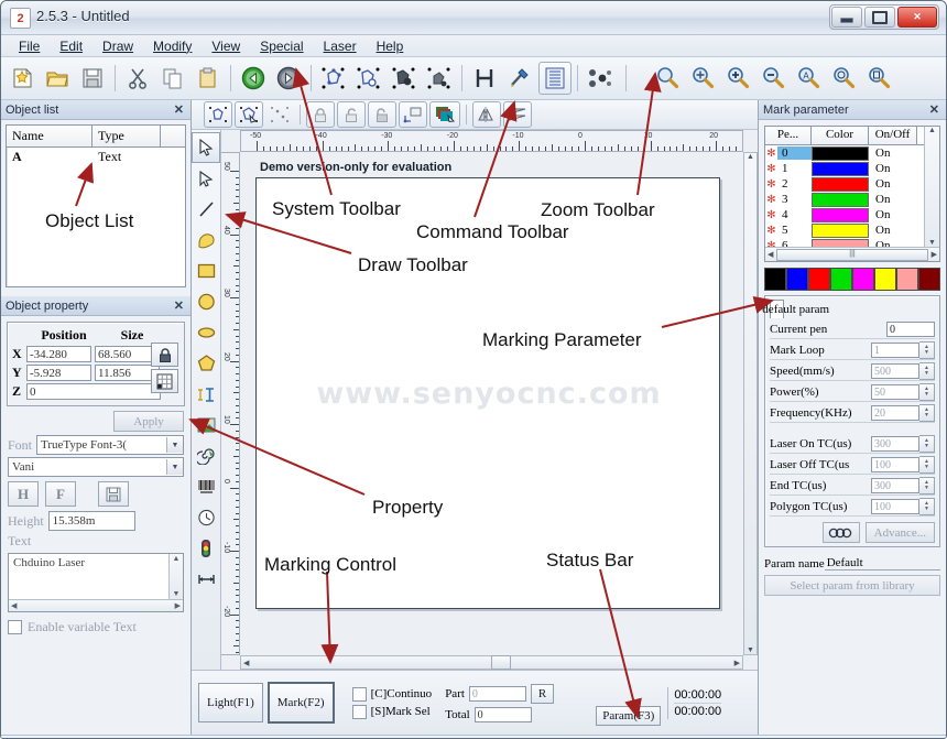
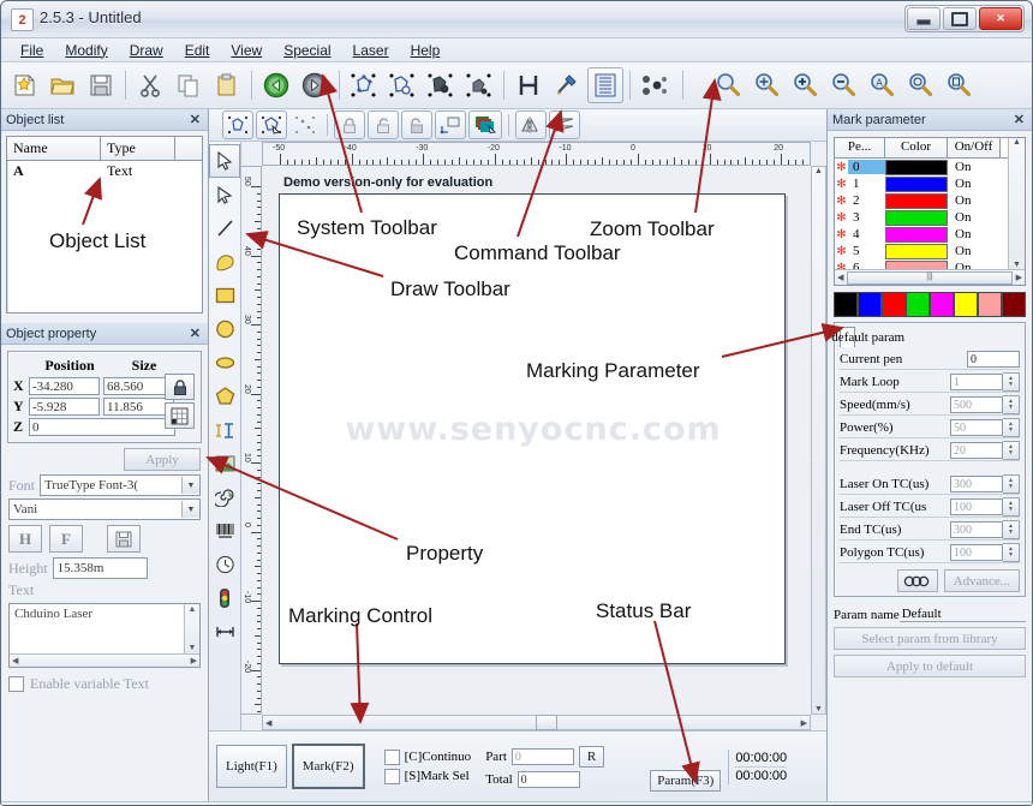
  2
  2.5.3 - Untitled
  ✕
  File
- Edit
+ Modify
  Draw
- Modify
+ Edit
  View
  Special
  Laser
  Help
  A
  Object list
  ✕
  Name
  Type
  A
  Text
  Object property
  ✕
  Position
  Size
  X
  -34.280
  68.560
  Y
  -5.928
  11.856
  Z
  0
  Apply
  Font
  TrueType Font-3(
  ▼
  Vani
  ▼
  H
  F
  Height
  15.358m
  Text
  Chduino Laser
  Enable variable Text
  Demo verson-only for evaluation
  www.senyocnc.com
  Light(F1)
  Mark(F2)
  [C]Continuo
  [S]Mark Sel
  Part
  0
  R
  Total
  0
  Param(F3)
  00:00:00
  00:00:00
  Mark parameter
  ✕
  Pe...
  Color
  On/Off
  ✻
  0
  On
  ✻
  1
  On
  ✻
  2
  On
  ✻
  3
  On
  ✻
  4
  On
  ✻
  5
  On
  ✻
  6
  On
  default param
  Current pen
  0
  Mark Loop
  1
  Speed(mm/s)
  500
  Power(%)
  50
  Frequency(KHz)
  20
  Laser On TC(us)
  300
  Laser Off TC(us
  100
  End TC(us)
  300
  Polygon TC(us)
  100
  Advance...
  Param name
  Default
  Select param from library
+ Apply to default
  Object List
  System Toolbar
  Command Toolbar
  Zoom Toolbar
  Draw Toolbar
  Marking Parameter
  Property
  Marking Control
  Status Bar
